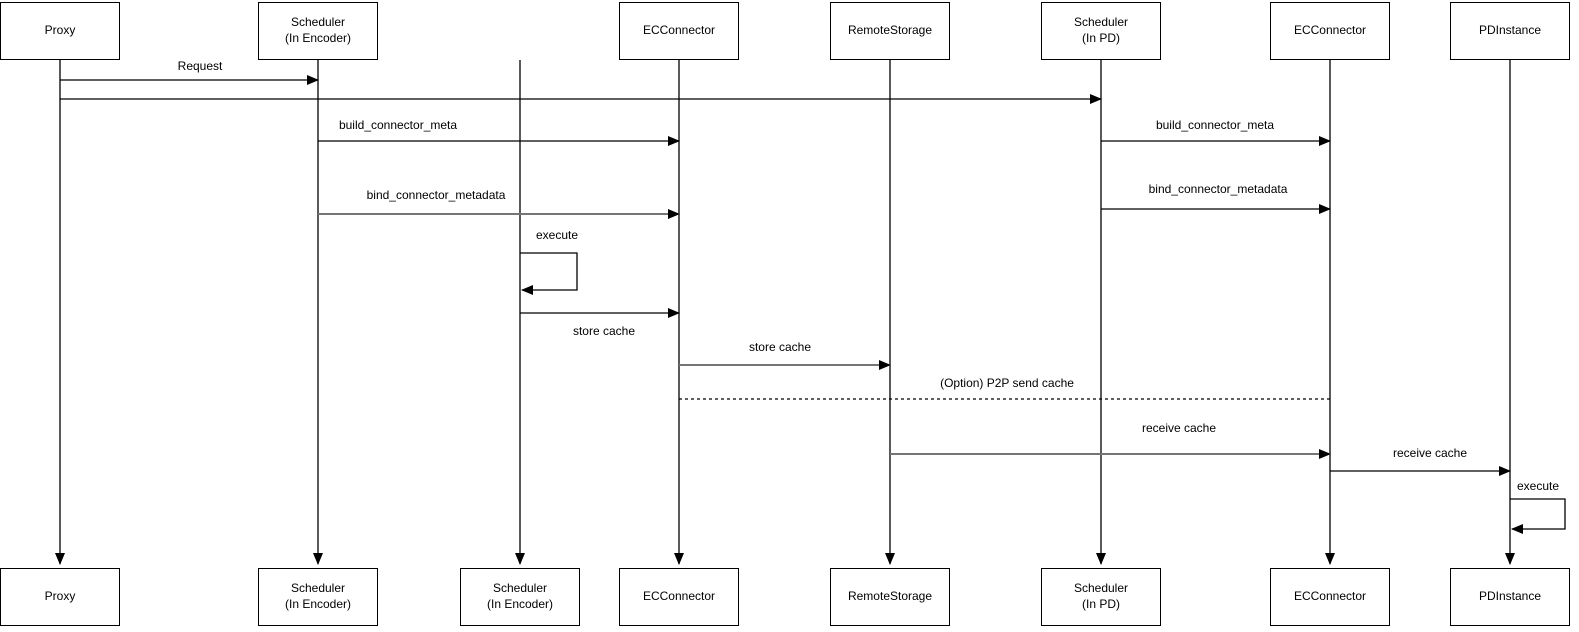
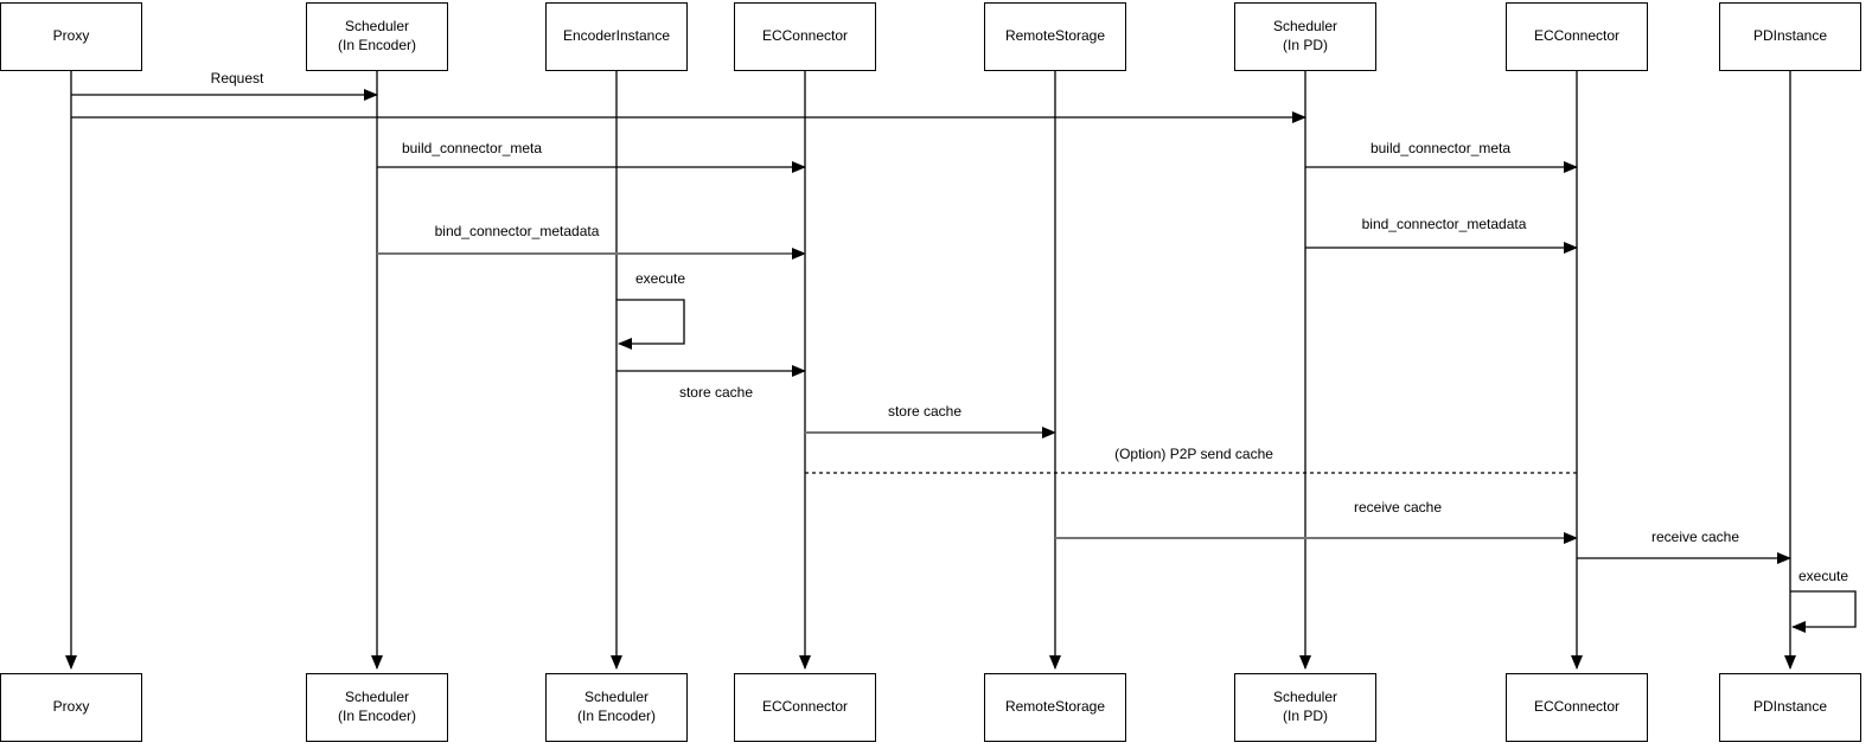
  Proxy
  Proxy
  Scheduler
  (In Encoder)
  Scheduler
  (In Encoder)
+ EncoderInstance
  Scheduler
  (In Encoder)
  ECConnector
  ECConnector
  RemoteStorage
  RemoteStorage
  Scheduler
  (In PD)
  Scheduler
  (In PD)
  ECConnector
  ECConnector
  PDInstance
  PDInstance
  Request
  build_connector_meta
  build_connector_meta
  bind_connector_metadata
  bind_connector_metadata
  execute
  store cache
  store cache
  (Option) P2P send cache
  receive cache
  receive cache
  execute
